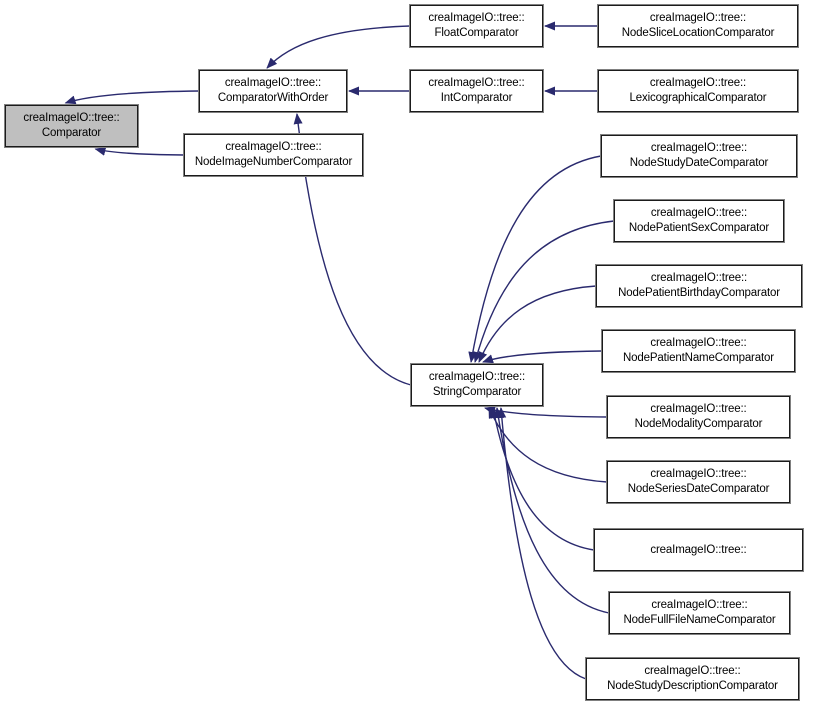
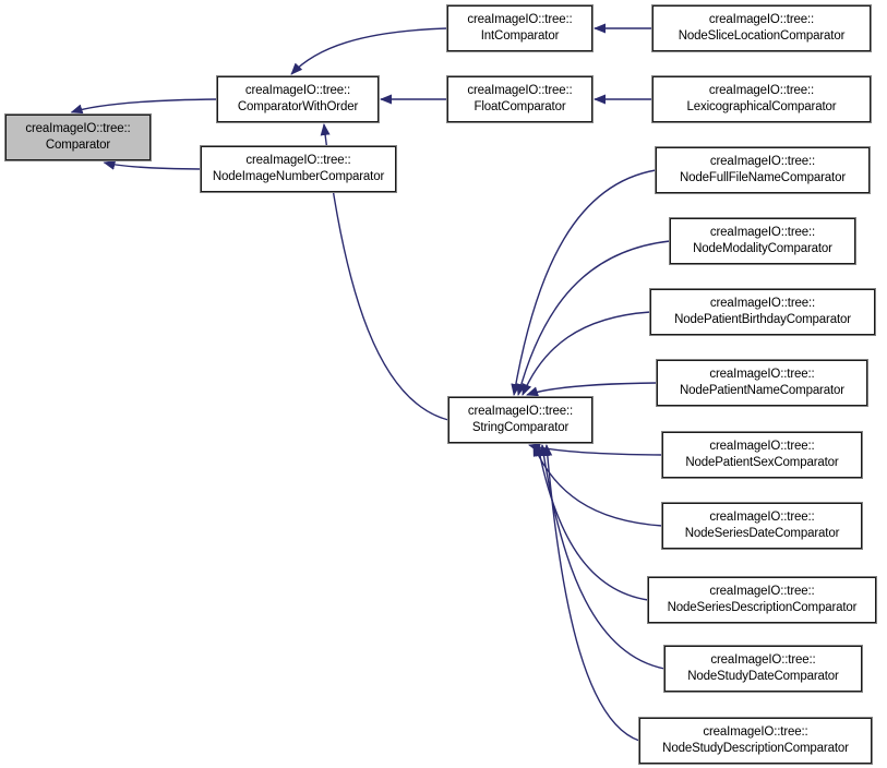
  creaImageIO::tree::
  Comparator
  creaImageIO::tree::
  ComparatorWithOrder
  creaImageIO::tree::
  NodeImageNumberComparator
  creaImageIO::tree::
- FloatComparator
+ IntComparator
  creaImageIO::tree::
- IntComparator
+ FloatComparator
  creaImageIO::tree::
  StringComparator
  creaImageIO::tree::
  NodeSliceLocationComparator
  creaImageIO::tree::
  LexicographicalComparator
  creaImageIO::tree::
- NodeStudyDateComparator
+ NodeFullFileNameComparator
  creaImageIO::tree::
- NodePatientSexComparator
+ NodeModalityComparator
  creaImageIO::tree::
  NodePatientBirthdayComparator
  creaImageIO::tree::
  NodePatientNameComparator
  creaImageIO::tree::
- NodeModalityComparator
+ NodePatientSexComparator
  creaImageIO::tree::
  NodeSeriesDateComparator
  creaImageIO::tree::
+ NodeSeriesDescriptionComparator
  creaImageIO::tree::
- NodeFullFileNameComparator
+ NodeStudyDateComparator
  creaImageIO::tree::
  NodeStudyDescriptionComparator
